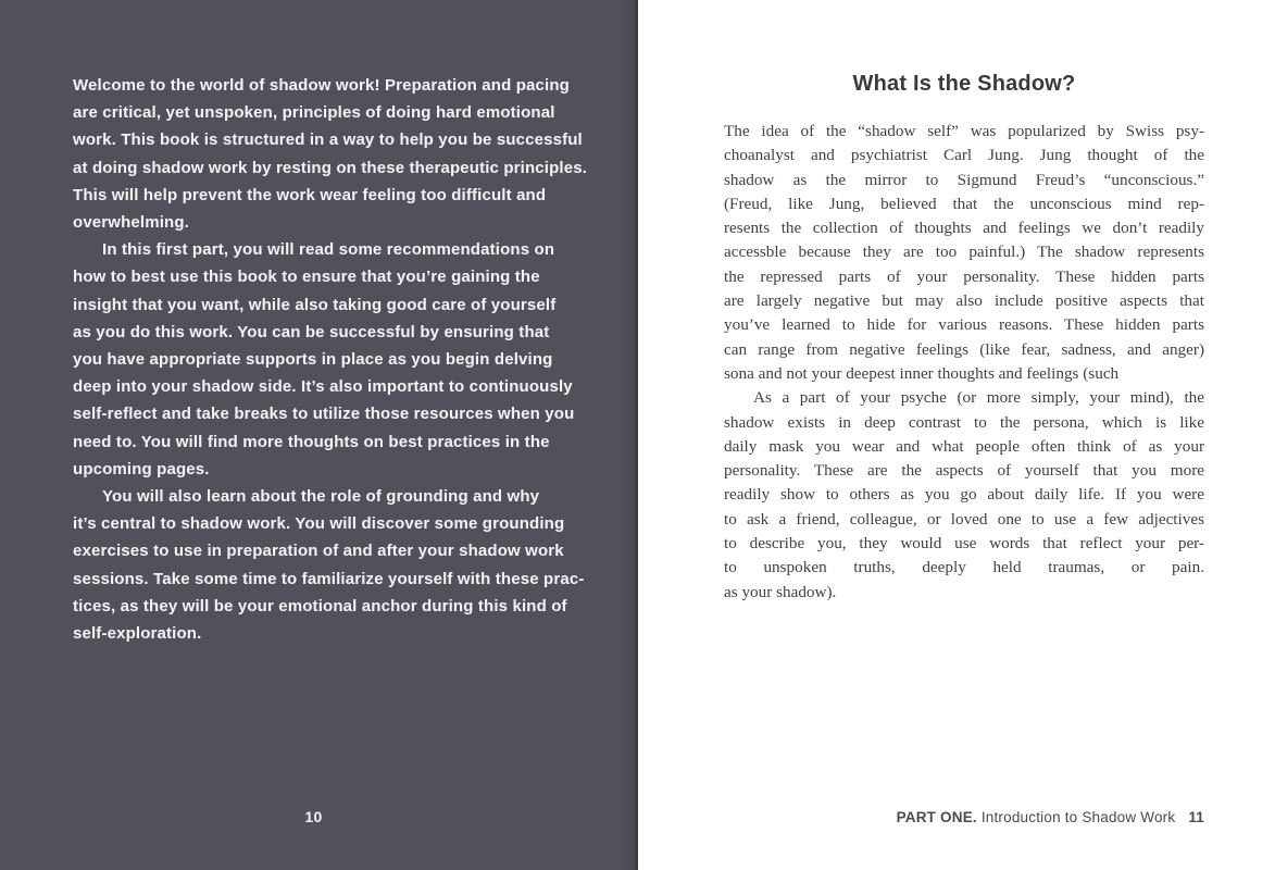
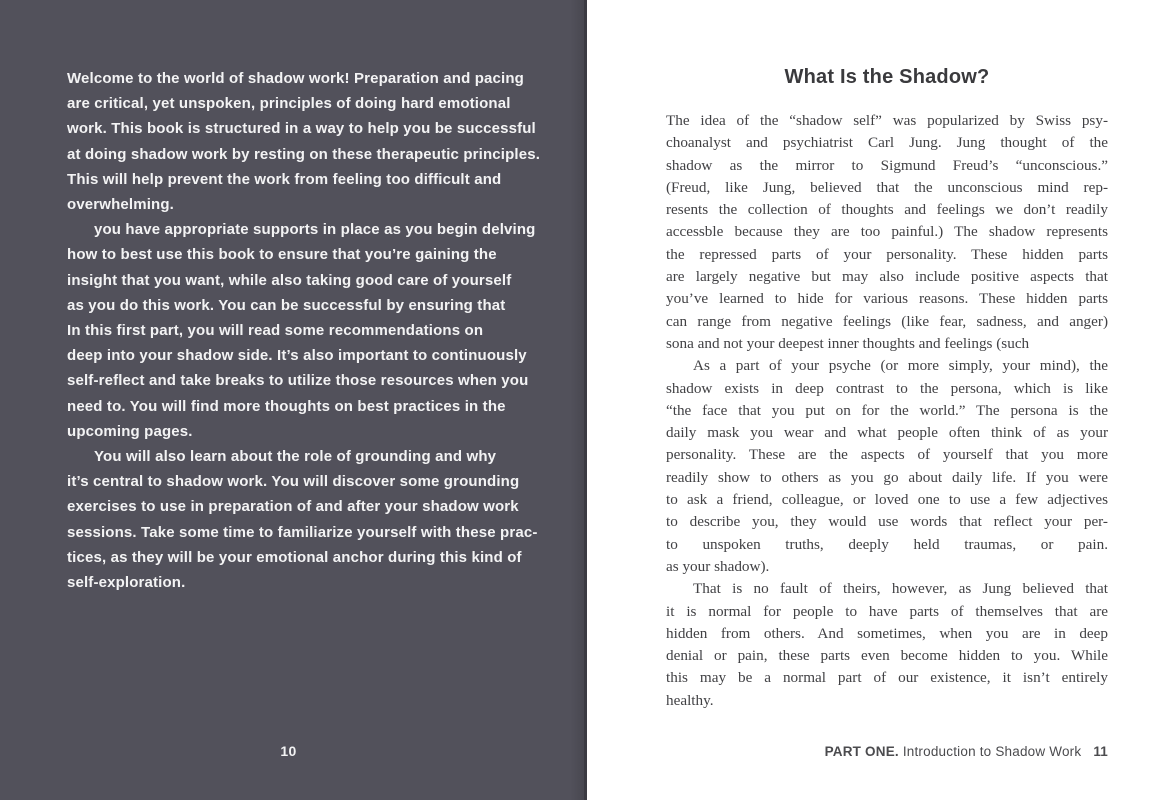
  Welcome to the world of shadow work! Preparation and pacing
  are critical, yet unspoken, principles of doing hard emotional
  work. This book is structured in a way to help you be successful
  at doing shadow work by resting on these therapeutic principles.
- This will help prevent the work wear feeling too difficult and
+ This will help prevent the work from feeling too difficult and
  overwhelming.
- In this first part, you will read some recommendations on
+ you have appropriate supports in place as you begin delving
  how to best use this book to ensure that you’re gaining the
  insight that you want, while also taking good care of yourself
  as you do this work. You can be successful by ensuring that
- you have appropriate supports in place as you begin delving
+ In this first part, you will read some recommendations on
  deep into your shadow side. It’s also important to continuously
  self-reflect and take breaks to utilize those resources when you
  need to. You will find more thoughts on best practices in the
  upcoming pages.
  You will also learn about the role of grounding and why
  it’s central to shadow work. You will discover some grounding
  exercises to use in preparation of and after your shadow work
  sessions. Take some time to familiarize yourself with these prac-
  tices, as they will be your emotional anchor during this kind of
  self-exploration.
  10
  What Is the Shadow?
  The idea of the “shadow self” was popularized by Swiss psy-
  choanalyst and psychiatrist Carl Jung. Jung thought of the
  shadow as the mirror to Sigmund Freud’s “unconscious.”
  (Freud, like Jung, believed that the unconscious mind rep-
  resents the collection of thoughts and feelings we don’t readily
  accessble because they are too painful.) The shadow represents
  the repressed parts of your personality. These hidden parts
  are largely negative but may also include positive aspects that
  you’ve learned to hide for various reasons. These hidden parts
  can range from negative feelings (like fear, sadness, and anger)
  sona and not your deepest inner thoughts and feelings (such
  As a part of your psyche (or more simply, your mind), the
  shadow exists in deep contrast to the persona, which is like
+ “the face that you put on for the world.” The persona is the
  daily mask you wear and what people often think of as your
  personality. These are the aspects of yourself that you more
  readily show to others as you go about daily life. If you were
  to ask a friend, colleague, or loved one to use a few adjectives
  to describe you, they would use words that reflect your per-
  to unspoken truths, deeply held traumas, or pain.
  as your shadow).
+ That is no fault of theirs, however, as Jung believed that
+ it is normal for people to have parts of themselves that are
+ hidden from others. And sometimes, when you are in deep
+ denial or pain, these parts even become hidden to you. While
+ this may be a normal part of our existence, it isn’t entirely
+ healthy.
  PART ONE. Introduction to Shadow Work 11
